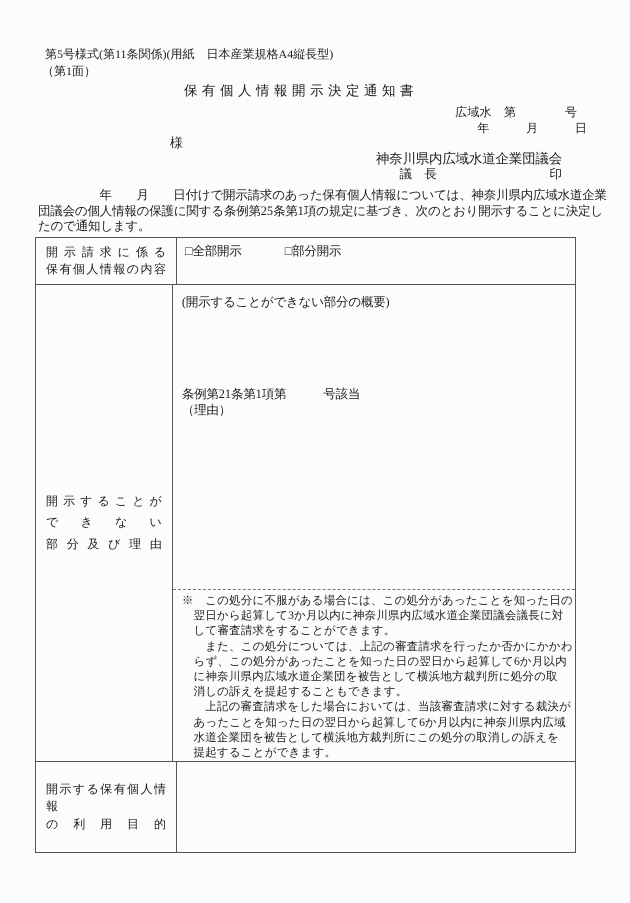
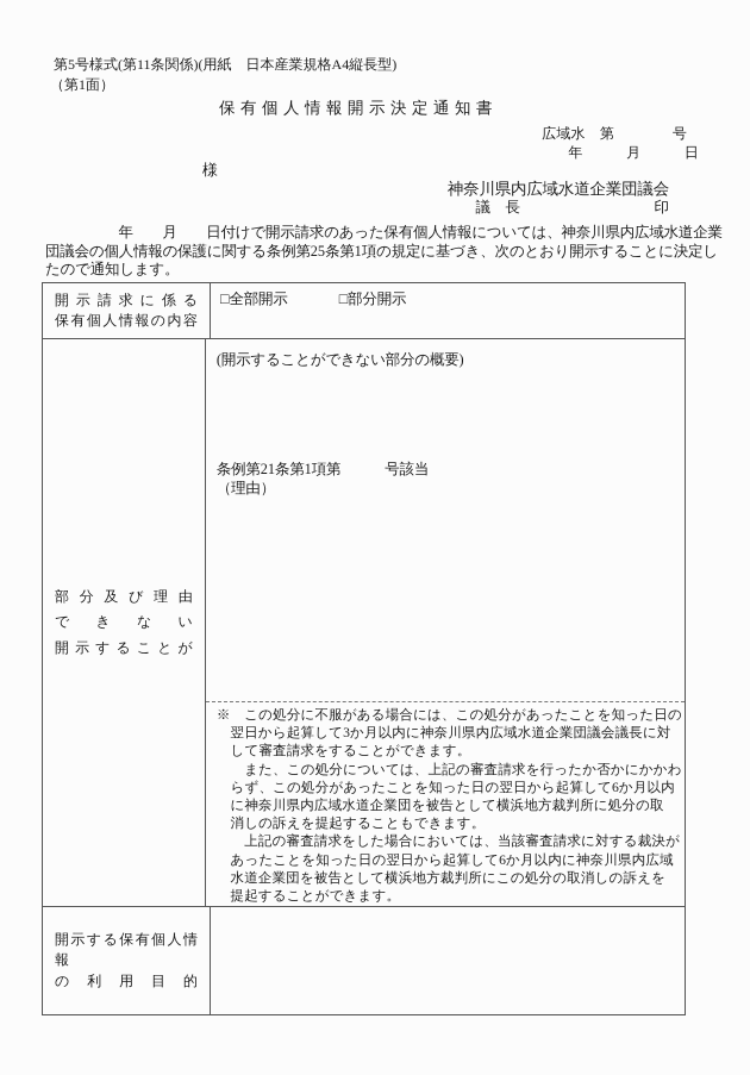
  第5号様式(第11条関係)(用紙 日本産業規格A4縦長型)
  （第1面）
  保有個人情報開示決定通知書
  広域水 第 号
  年 月 日
  様
  神奈川県内広域水道企業団議会
  議 長 印
  年 月 日付けで開示請求のあった保有個人情報については、神奈川県内広域水道企業
  団議会の個人情報の保護に関する条例第25条第1項の規定に基づき、次のとおり開示することに決定し
  たので通知します。
  開示請求に係る
  保有個人情報の内容
  □全部開示 □部分開示
- 開示することが
+ 部分及び理由
  できない
- 部分及び理由
+ 開示することが
  (開示することができない部分の概要)
  条例第21条第1項第 号該当
  （理由）
  ※ この処分に不服がある場合には、この処分があったことを知った日の
  翌日から起算して3か月以内に神奈川県内広域水道企業団議会議長に対
  して審査請求をすることができます。
  また、この処分については、上記の審査請求を行ったか否かにかかわ
  らず、この処分があったことを知った日の翌日から起算して6か月以内
  に神奈川県内広域水道企業団を被告として横浜地方裁判所に処分の取
  消しの訴えを提起することもできます。
  上記の審査請求をした場合においては、当該審査請求に対する裁決が
  あったことを知った日の翌日から起算して6か月以内に神奈川県内広域
  水道企業団を被告として横浜地方裁判所にこの処分の取消しの訴えを
  提起することができます。
  開示する保有個人情報
  の利用目的
